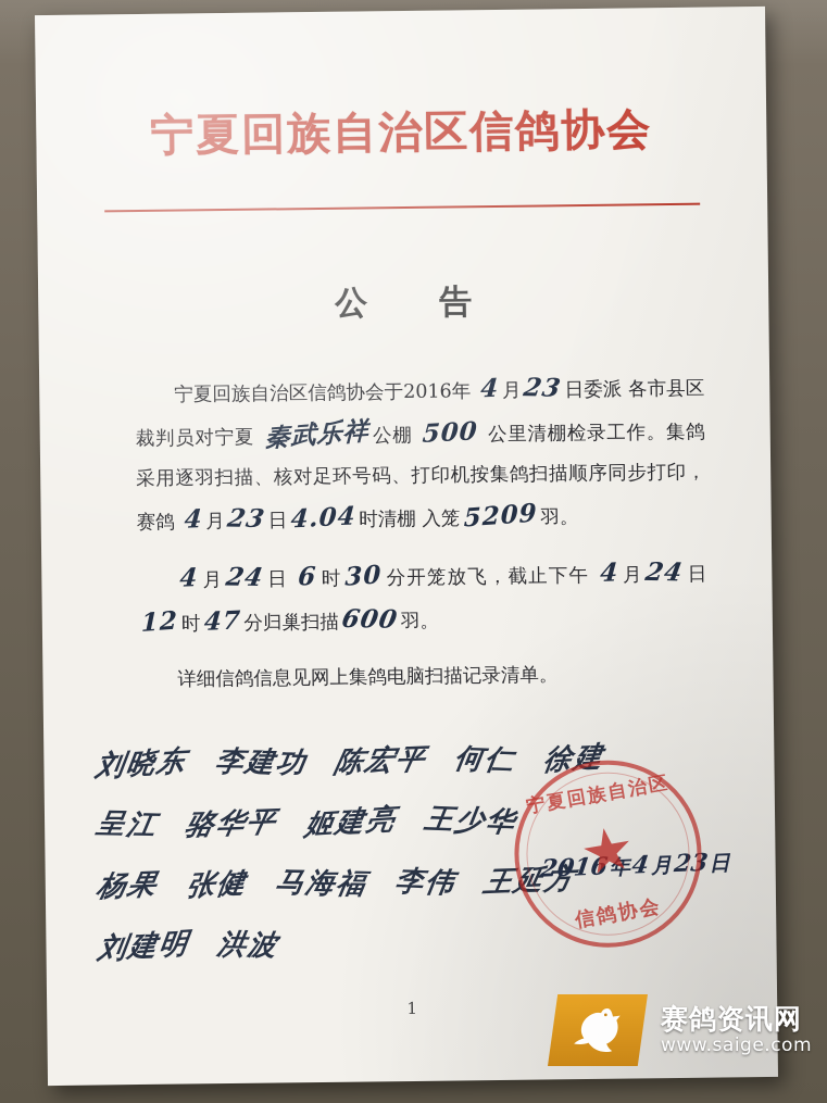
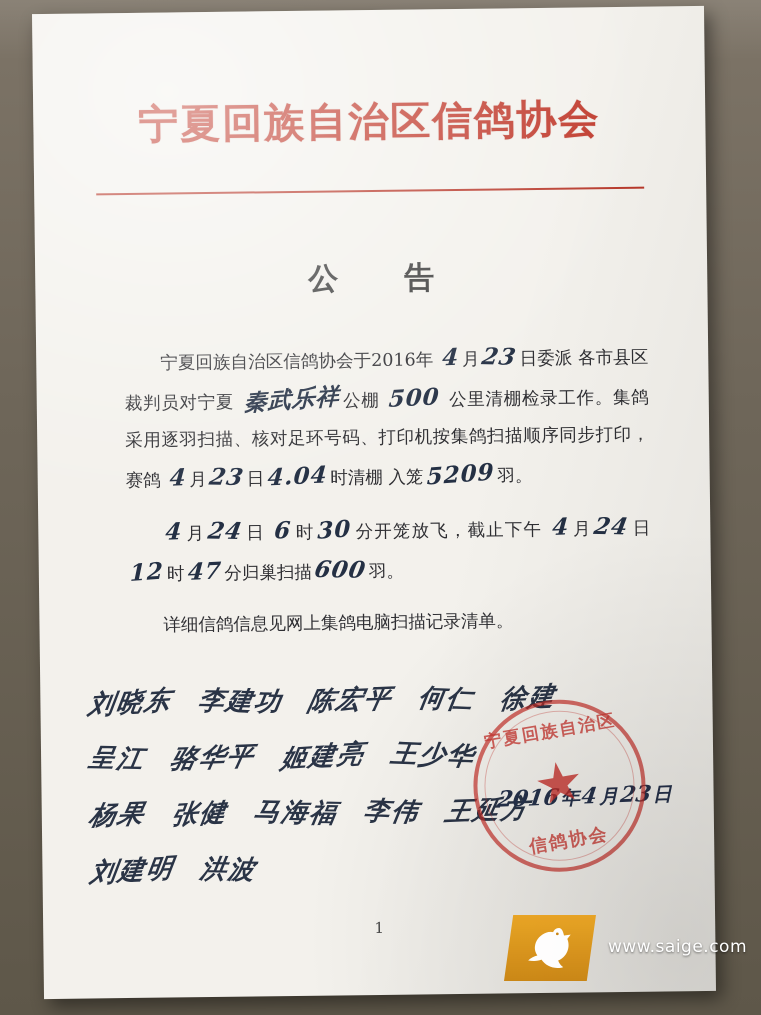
- 赛鸽资讯网
  www.saige.com
